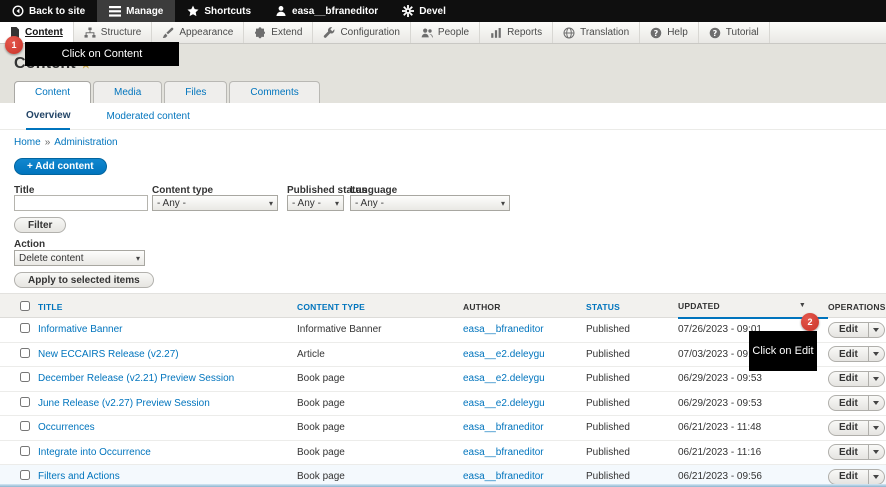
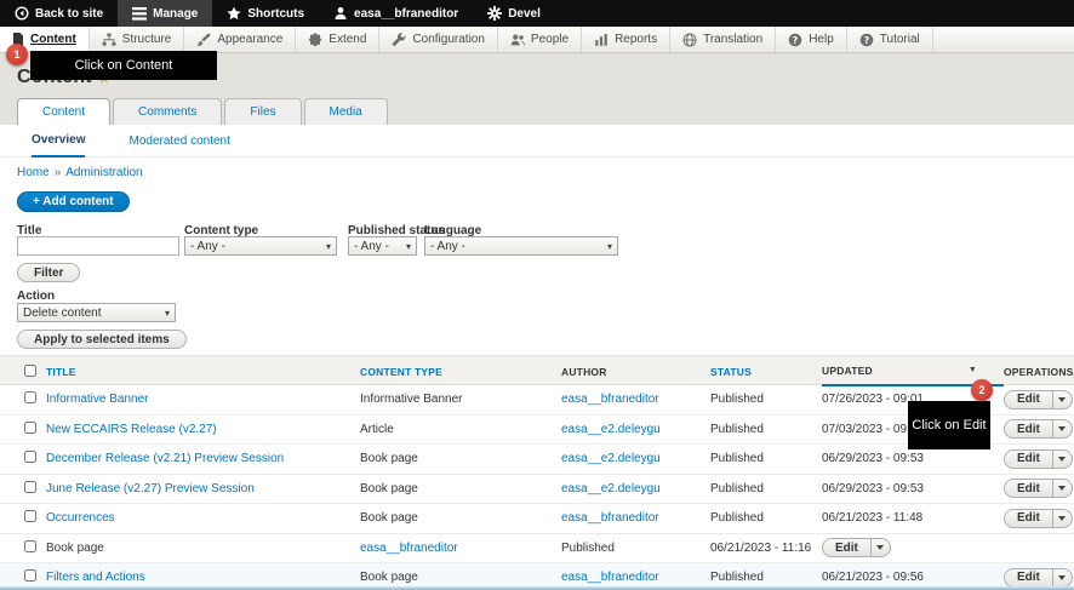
  Back to site
  Manage
  Shortcuts
  easa__bfraneditor
  Devel
  Content
  Structure
  Appearance
  Extend
  Configuration
  People
  Reports
  Translation
  ?
  Help
  ?
  Tutorial
  Content
- Media
+ Comments
  Files
- Comments
+ Media
  Overview
  Moderated content
  Home » Administration
  + Add content
  Title
  Content type
  - Any -
  Published status
  - Any -
  Language
  - Any -
  Filter
  Action
  Delete content
  Apply to selected items
  TITLE
  CONTENT TYPE
  AUTHOR
  STATUS
  UPDATED
  OPERATIONS
  Informative Banner
  Informative Banner
  easa__bfraneditor
  Published
  07/26/2023 - 09:01
  Edit
  New ECCAIRS Release (v2.27)
  Article
  easa__e2.deleygu
  Published
  07/03/2023 - 09
  Edit
  December Release (v2.21) Preview Session
  Book page
  easa__e2.deleygu
  Published
  06/29/2023 - 09:53
  Edit
  June Release (v2.27) Preview Session
  Book page
  easa__e2.deleygu
  Published
  06/29/2023 - 09:53
  Edit
  Occurrences
  Book page
  easa__bfraneditor
  Published
  06/21/2023 - 11:48
  Edit
- Integrate into Occurrence
  Book page
  easa__bfraneditor
  Published
  06/21/2023 - 11:16
  Edit
  Filters and Actions
  Book page
  easa__bfraneditor
  Published
  06/21/2023 - 09:56
  Edit
  1
  Click on Content
  2
  Click on Edit
